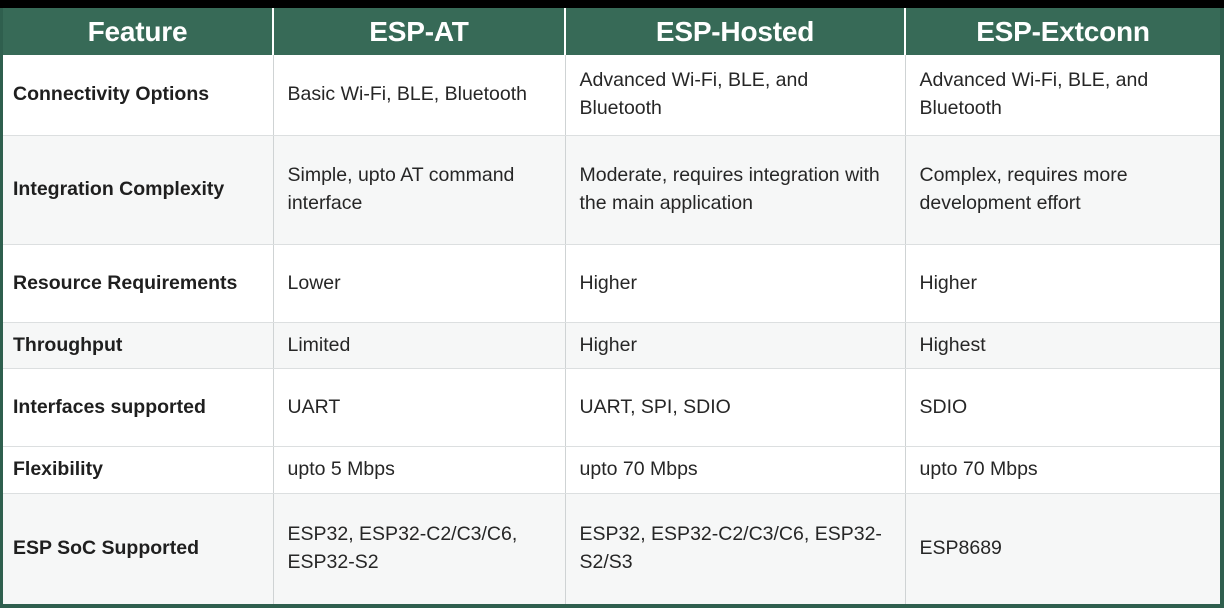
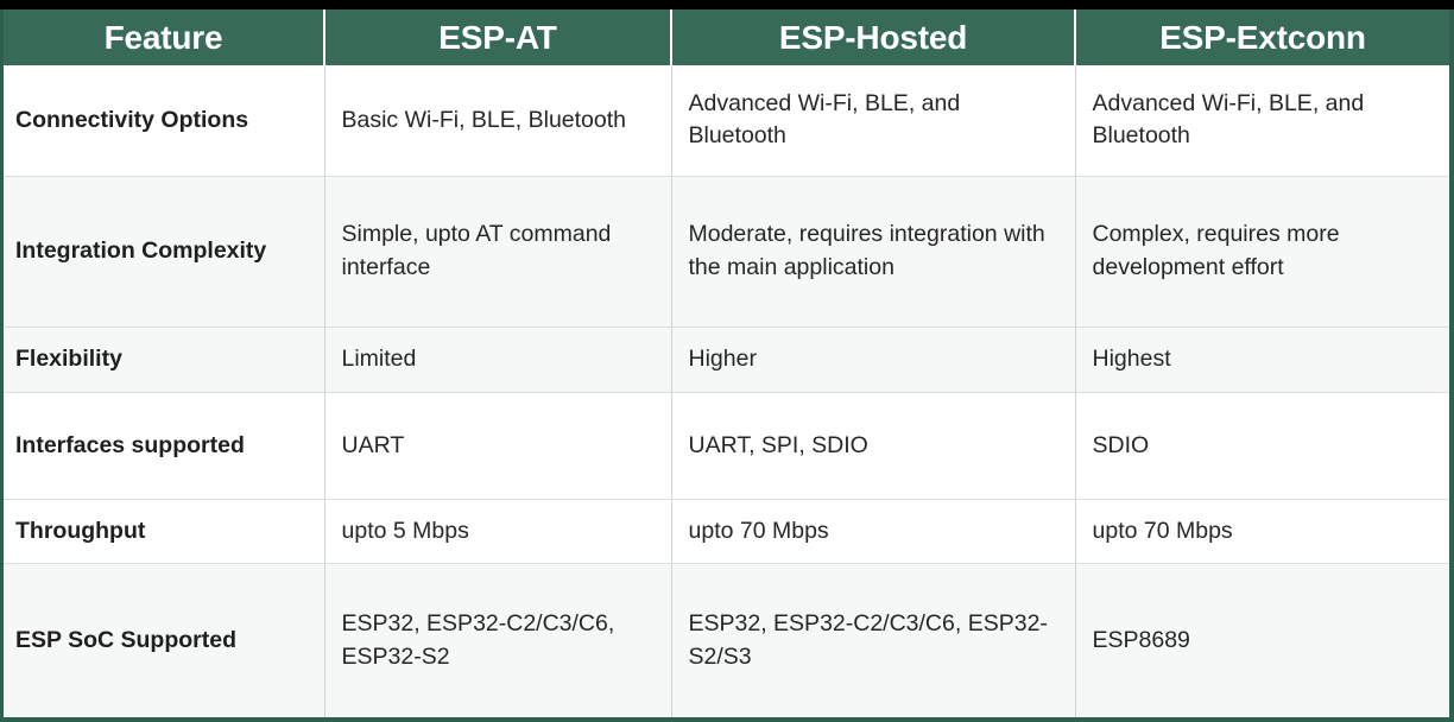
  Feature	ESP-AT	ESP-Hosted	ESP-Extconn
  Connectivity Options	Basic Wi-Fi, BLE, Bluetooth	Advanced Wi-Fi, BLE, and Bluetooth	Advanced Wi-Fi, BLE, and Bluetooth
  Integration Complexity	Simple, upto AT command interface	Moderate, requires integration with the main application	Complex, requires more development effort
- Resource Requirements	Lower	Higher	Higher
- Throughput	Limited	Higher	Highest
+ Flexibility	Limited	Higher	Highest
  Interfaces supported	UART	UART, SPI, SDIO	SDIO
- Flexibility	upto 5 Mbps	upto 70 Mbps	upto 70 Mbps
+ Throughput	upto 5 Mbps	upto 70 Mbps	upto 70 Mbps
  ESP SoC Supported	ESP32, ESP32-C2/C3/C6, ESP32-S2	ESP32, ESP32-C2/C3/C6, ESP32-S2/S3	ESP8689
